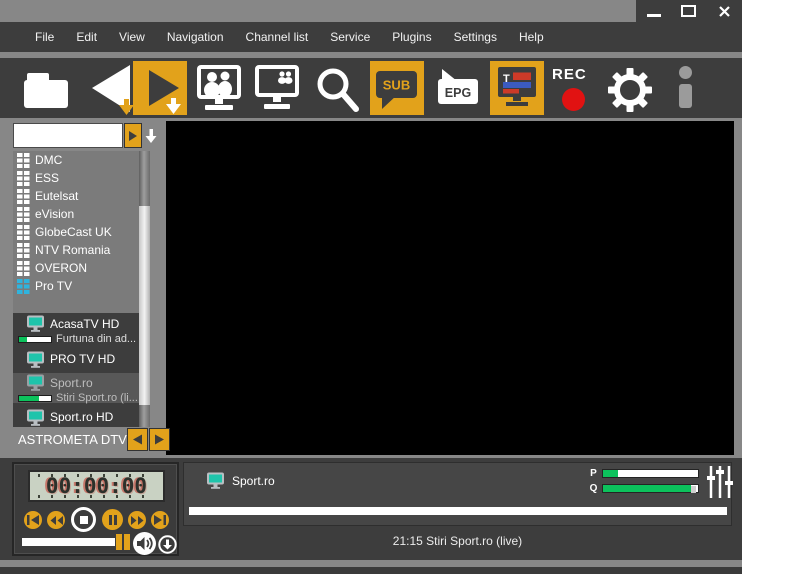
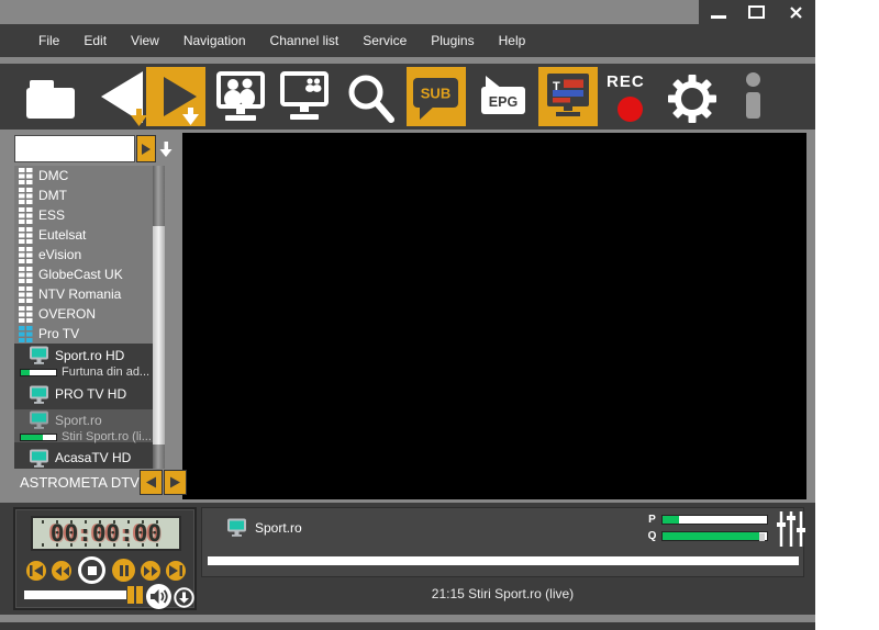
  File
  Edit
  View
  Navigation
  Channel list
  Service
  Plugins
- Settings
  Help
  SUB
  EPG
  T
  REC
  DMC
+ DMT
  ESS
  Eutelsat
  eVision
  GlobeCast UK
  NTV Romania
  OVERON
  Pro TV
- AcasaTV HD
+ Sport.ro HD
  Furtuna din ad...
  PRO TV HD
  Sport.ro
  Stiri Sport.ro (li...
- Sport.ro HD
+ AcasaTV HD
  ASTROMETA DTV
  00:00:00
  Sport.ro
  P
  Q
  21:15 Stiri Sport.ro (live)
